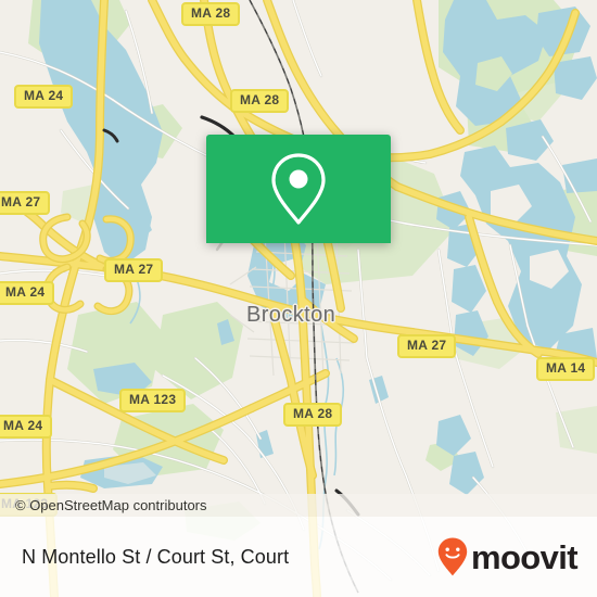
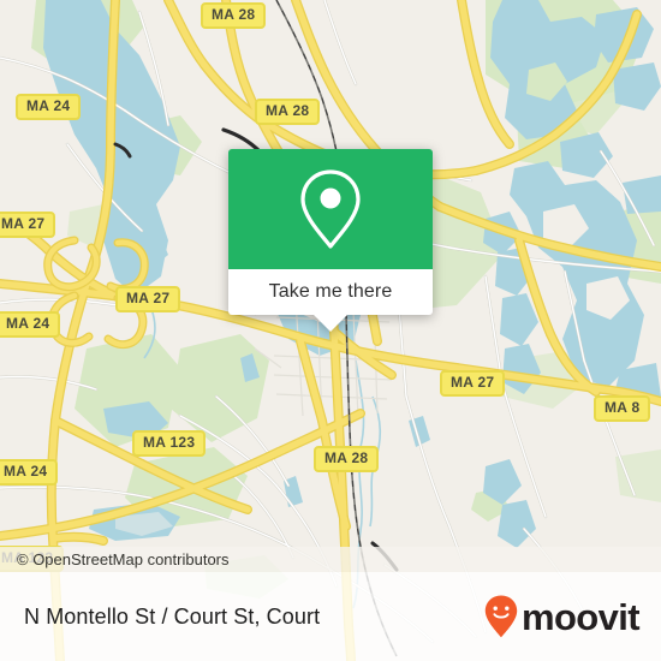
- Brockton
  MA 28
  MA 24
  MA 28
  MA 27
  MA 27
  MA 24
  MA 27
- MA 14
+ MA 8
  MA 123
  MA 28
  MA 24
  MA 123
+ Take me there
  © OpenStreetMap contributors
  N Montello St / Court St, Court
  moovit
